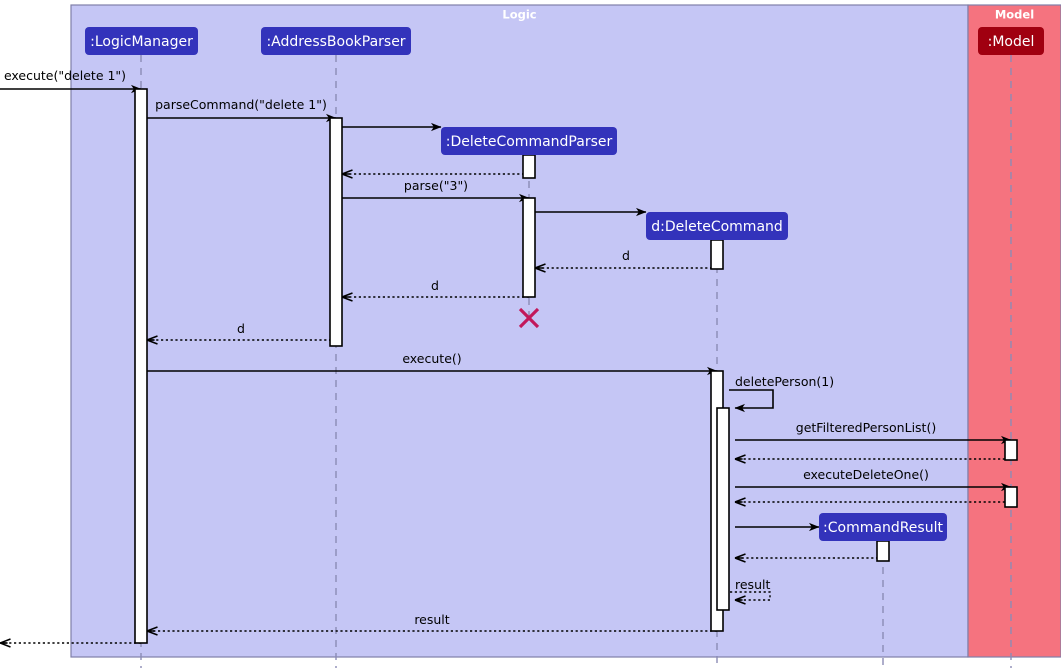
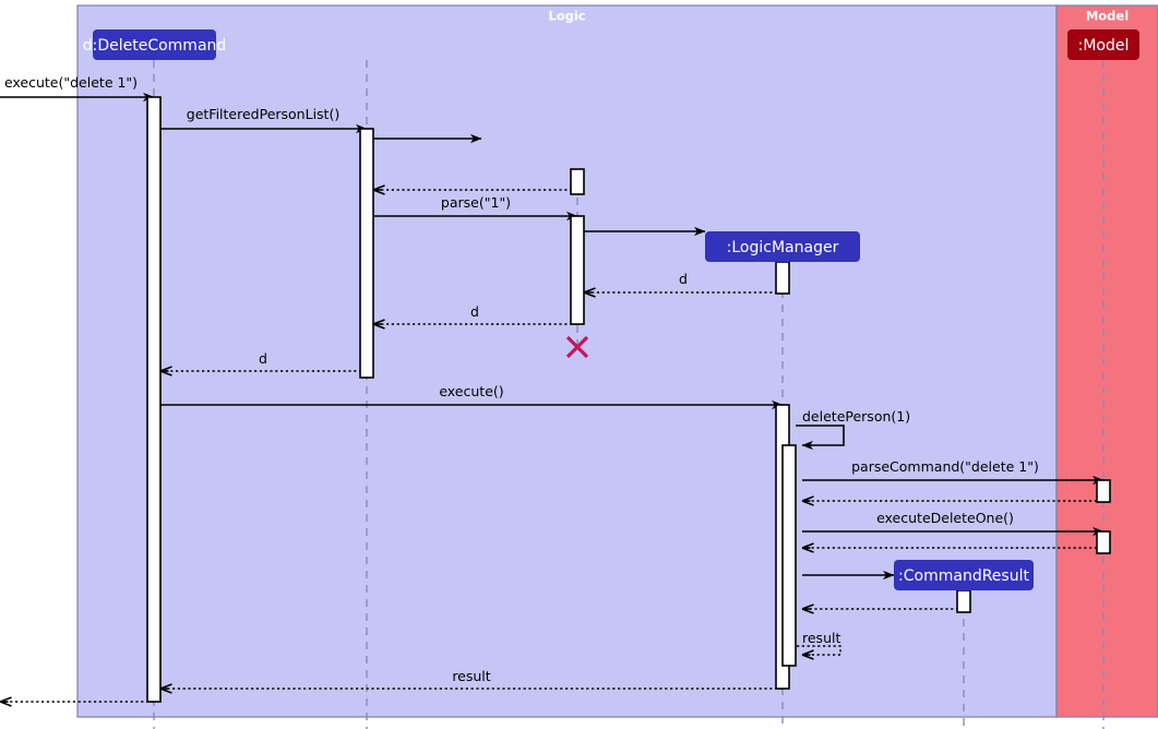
  Logic
  Model
- :LogicManager
+ d:DeleteCommand
- :AddressBookParser
- :DeleteCommandParser
- d:DeleteCommand
+ :LogicManager
  :CommandResult
  :Model
  execute("delete 1")
- parseCommand("delete 1")
+ getFilteredPersonList()
- parse("3")
+ parse("1")
  d
  d
  d
  execute()
  deletePerson(1)
- getFilteredPersonList()
+ parseCommand("delete 1")
  executeDeleteOne()
  result
  result
